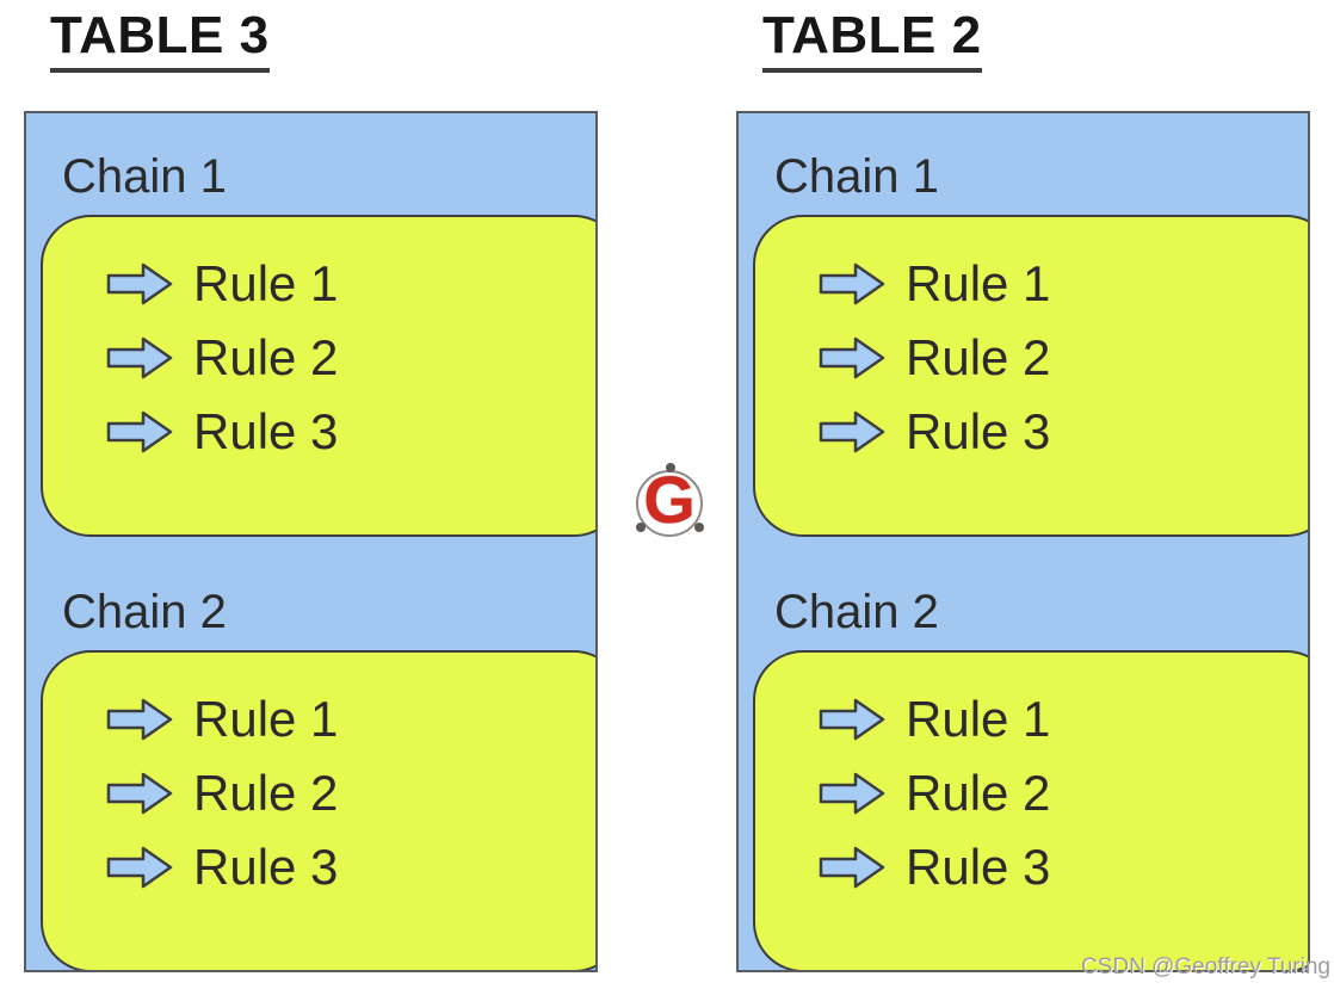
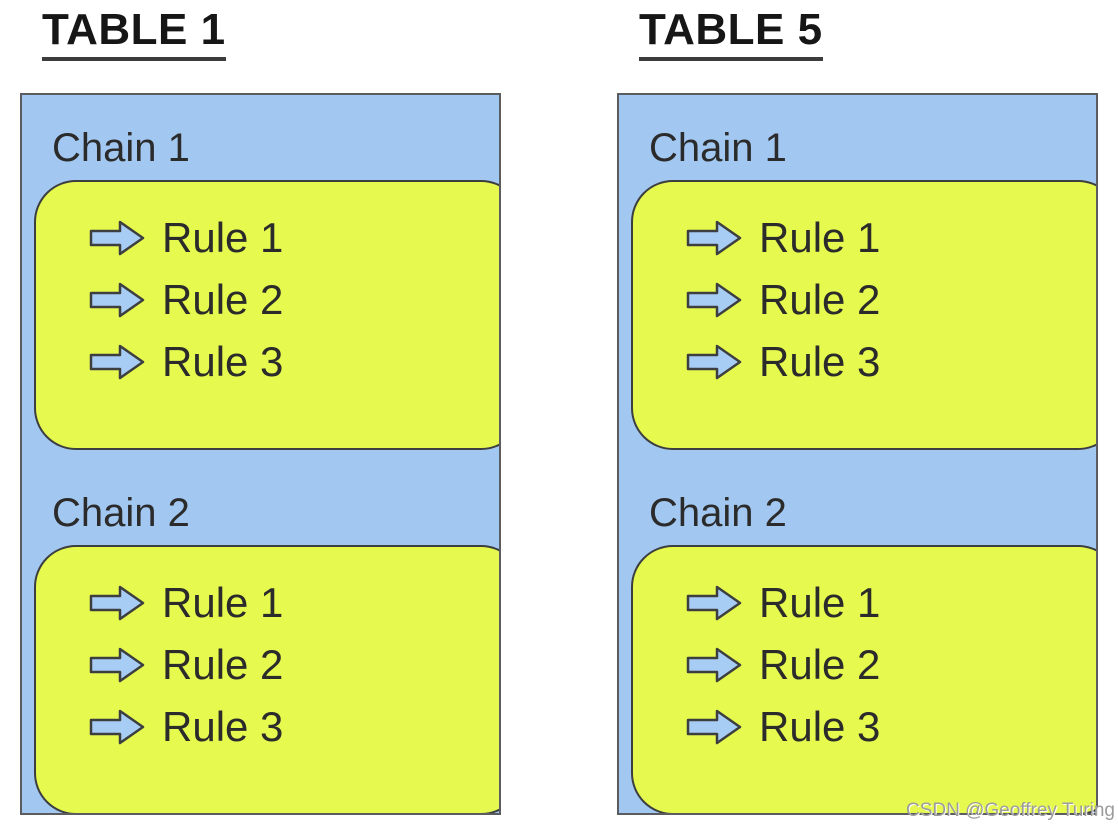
- TABLE 3
+ TABLE 1
  Chain 1
  Rule 1
  Rule 2
  Rule 3
  Chain 2
  Rule 1
  Rule 2
  Rule 3
- TABLE 2
+ TABLE 5
  Chain 1
  Rule 1
  Rule 2
  Rule 3
  Chain 2
  Rule 1
  Rule 2
  Rule 3
- G
  CSDN @Geoffrey Turing
